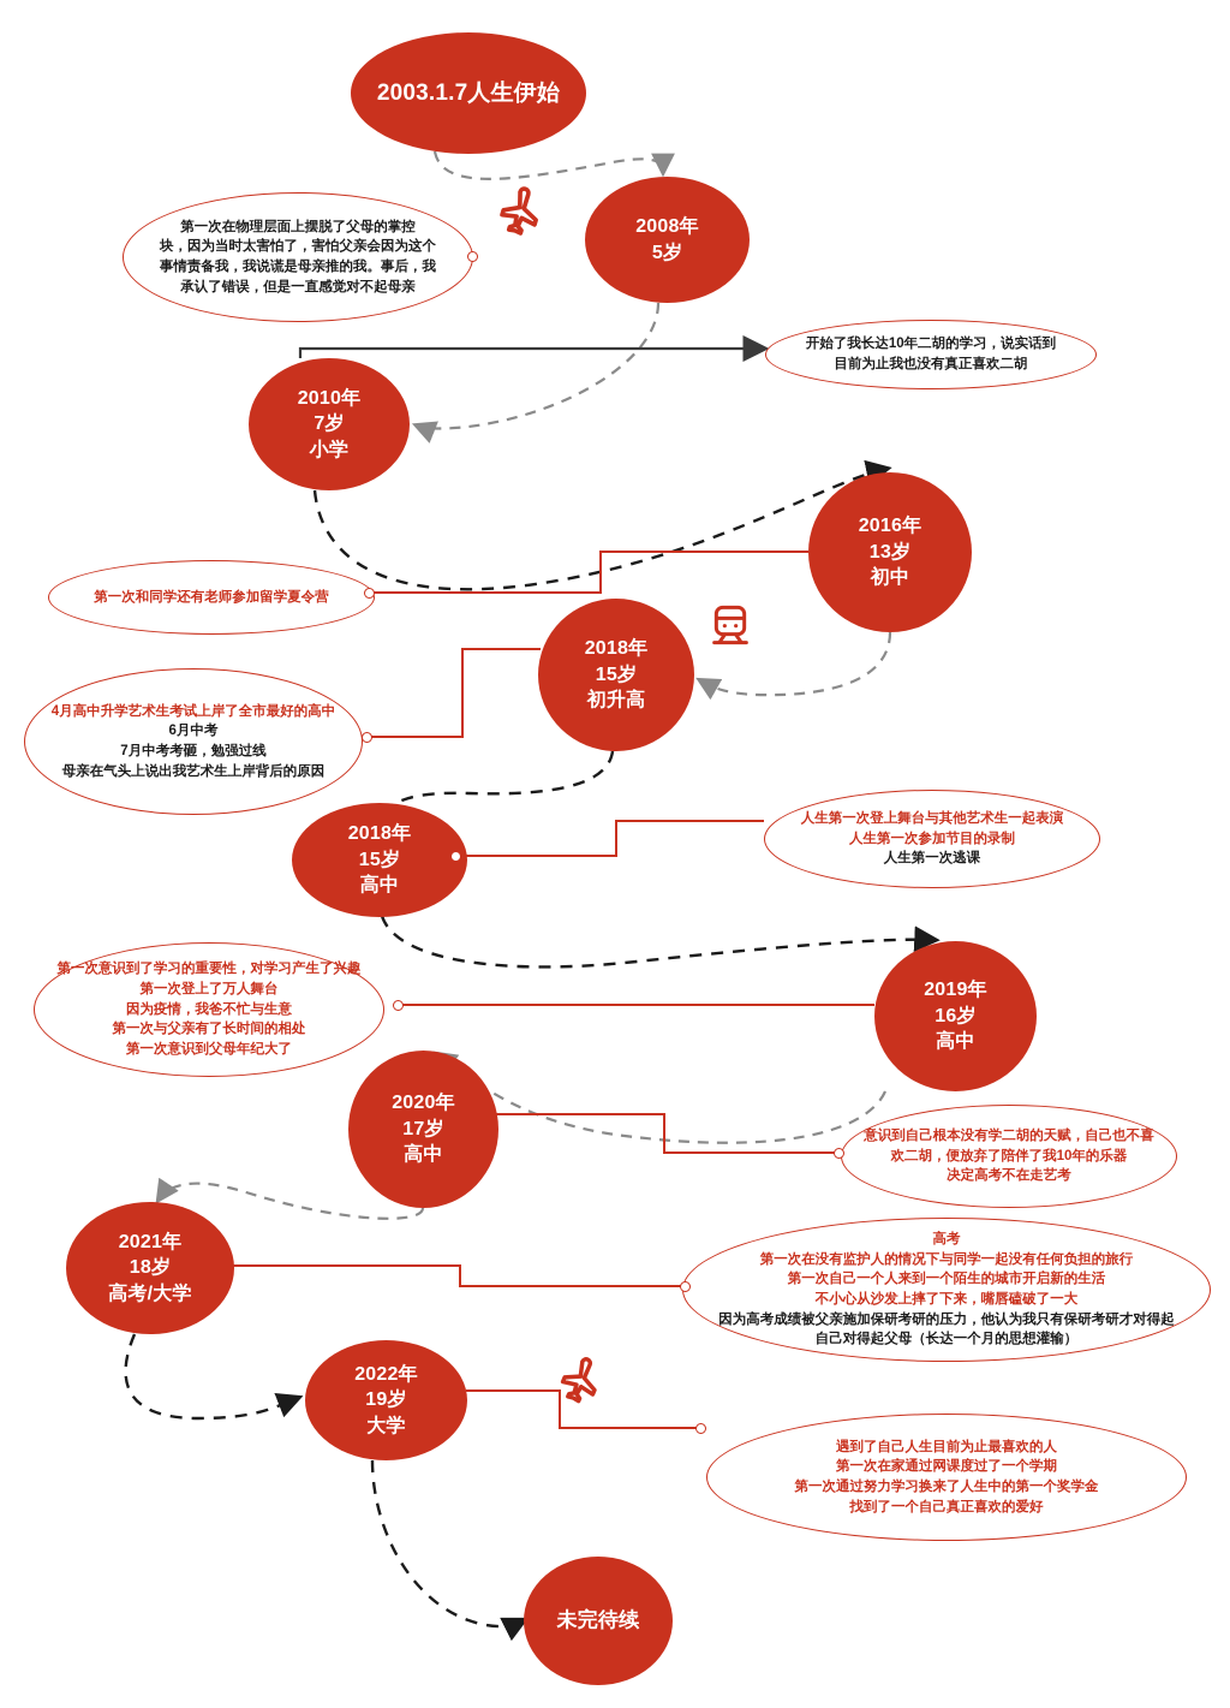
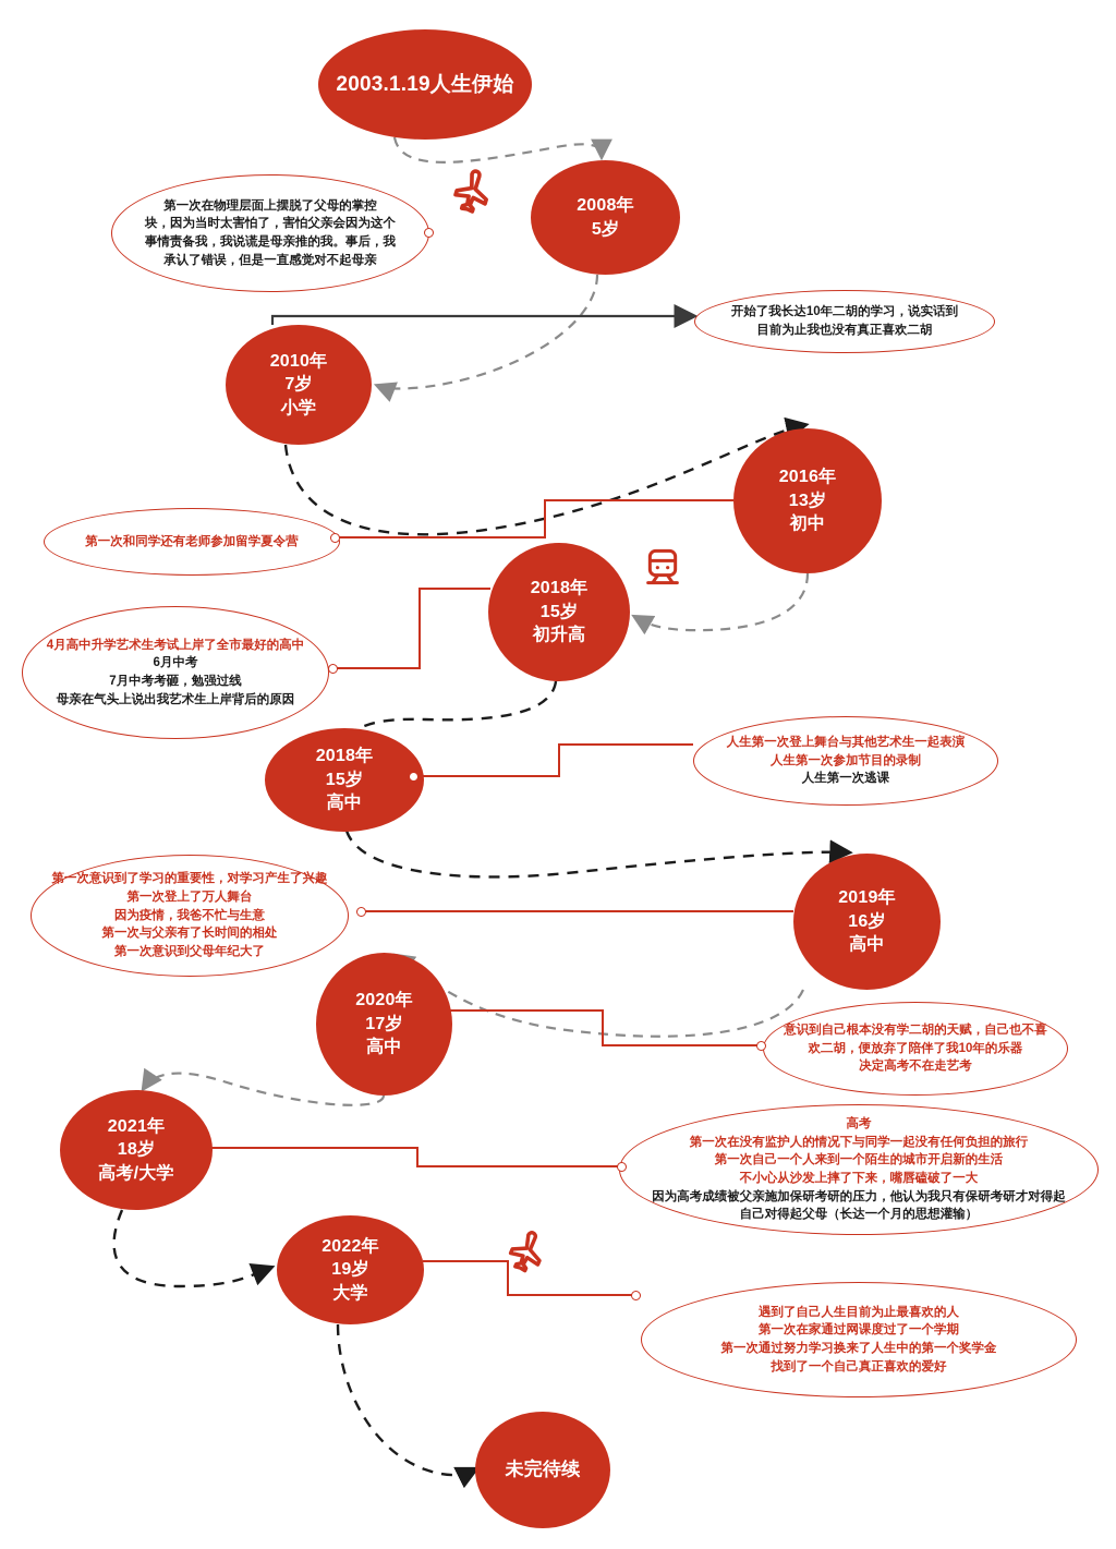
- 2003.1.7人生伊始
+ 2003.1.19人生伊始
  2008年
  5岁
  2010年
  7岁
  小学
  2016年
  13岁
  初中
  2018年
  15岁
  初升高
  2018年
  15岁
  高中
  2019年
  16岁
  高中
  2020年
  17岁
  高中
  2021年
  18岁
  高考/大学
  2022年
  19岁
  大学
  未完待续
  第一次在物理层面上摆脱了父母的掌控
  块，因为当时太害怕了，害怕父亲会因为这个
  事情责备我，我说谎是母亲推的我。事后，我
  承认了错误，但是一直感觉对不起母亲
  开始了我长达10年二胡的学习，说实话到
  目前为止我也没有真正喜欢二胡
  第一次和同学还有老师参加留学夏令营
  4月高中升学艺术生考试上岸了全市最好的高中
  6月中考
  7月中考考砸，勉强过线
  母亲在气头上说出我艺术生上岸背后的原因
  人生第一次登上舞台与其他艺术生一起表演
  人生第一次参加节目的录制
  人生第一次逃课
  第一次意识到了学习的重要性，对学习产生了兴趣
  第一次登上了万人舞台
  因为疫情，我爸不忙与生意
  第一次与父亲有了长时间的相处
  第一次意识到父母年纪大了
  意识到自己根本没有学二胡的天赋，自己也不喜
  欢二胡，便放弃了陪伴了我10年的乐器
  决定高考不在走艺考
  高考
  第一次在没有监护人的情况下与同学一起没有任何负担的旅行
  第一次自己一个人来到一个陌生的城市开启新的生活
  不小心从沙发上摔了下来，嘴唇磕破了一大
  因为高考成绩被父亲施加保研考研的压力，他认为我只有保研考研才对得起
  自己对得起父母（长达一个月的思想灌输）
  遇到了自己人生目前为止最喜欢的人
  第一次在家通过网课度过了一个学期
  第一次通过努力学习换来了人生中的第一个奖学金
  找到了一个自己真正喜欢的爱好
